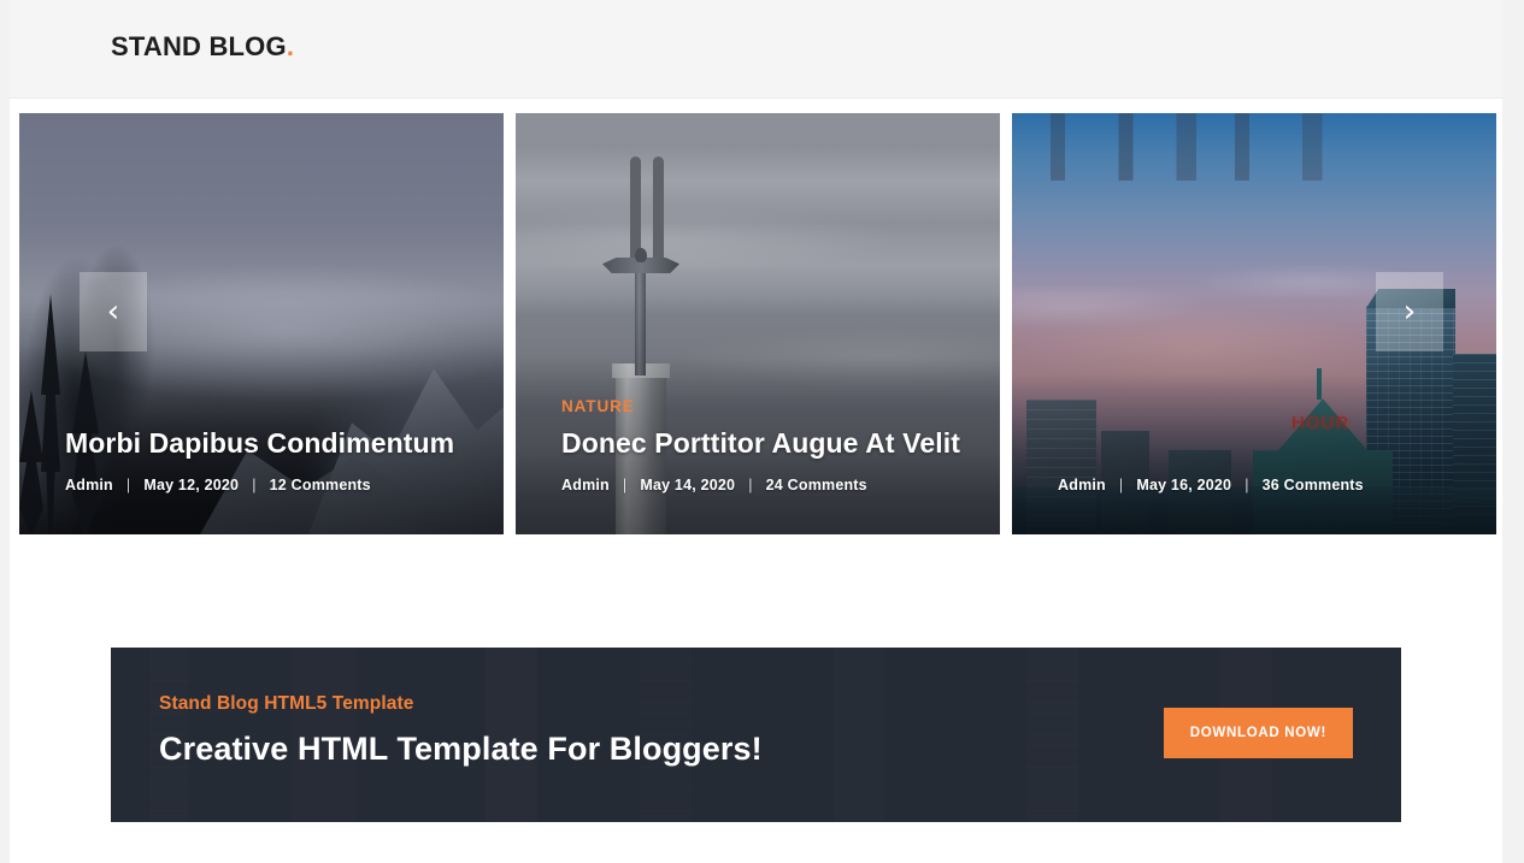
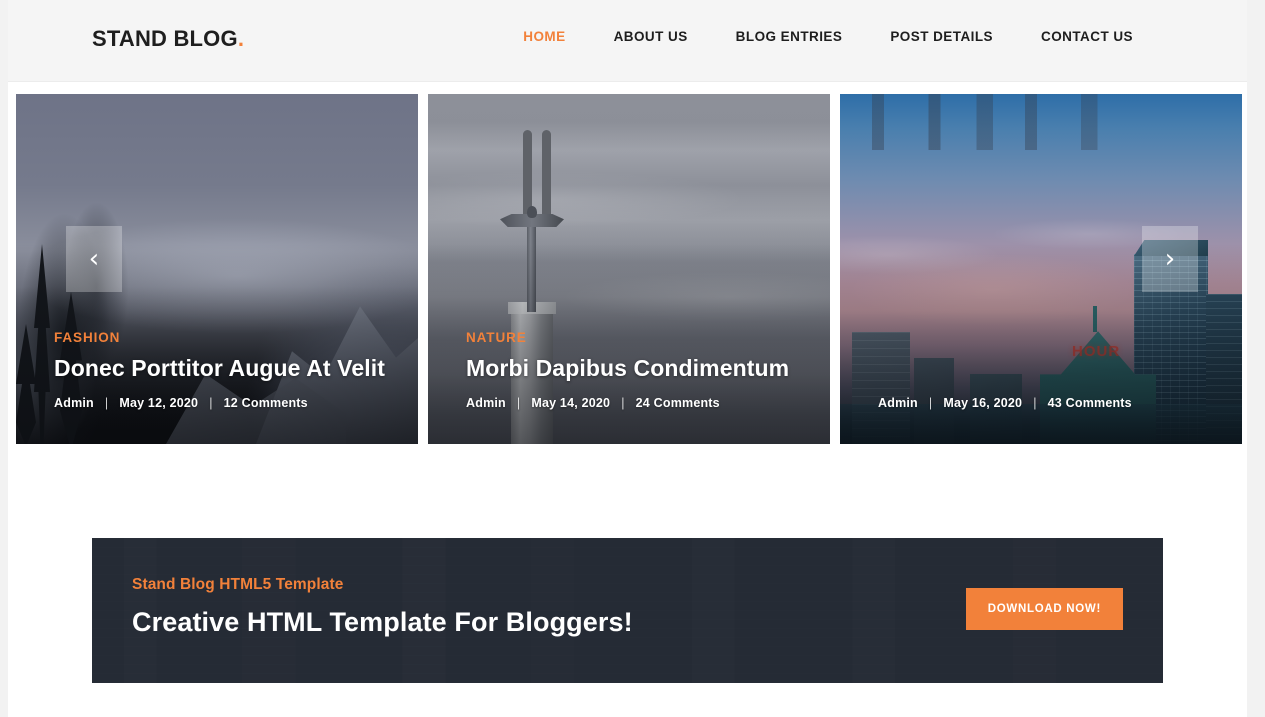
  STAND BLOG.
+ HOME
+ ABOUT US
+ BLOG ENTRIES
+ POST DETAILS
+ CONTACT US
+ FASHION
- Morbi Dapibus Condimentum
+ Donec Porttitor Augue At Velit
  Admin
  |
  May 12, 2020
  |
  12 Comments
  NATURE
- Donec Porttitor Augue At Velit
+ Morbi Dapibus Condimentum
  Admin
  |
  May 14, 2020
  |
  24 Comments
  Admin
  |
  May 16, 2020
  |
- 36 Comments
+ 43 Comments
  ‹
  ›
  Stand Blog HTML5 Template
  Creative HTML Template For Bloggers!
  DOWNLOAD NOW!
